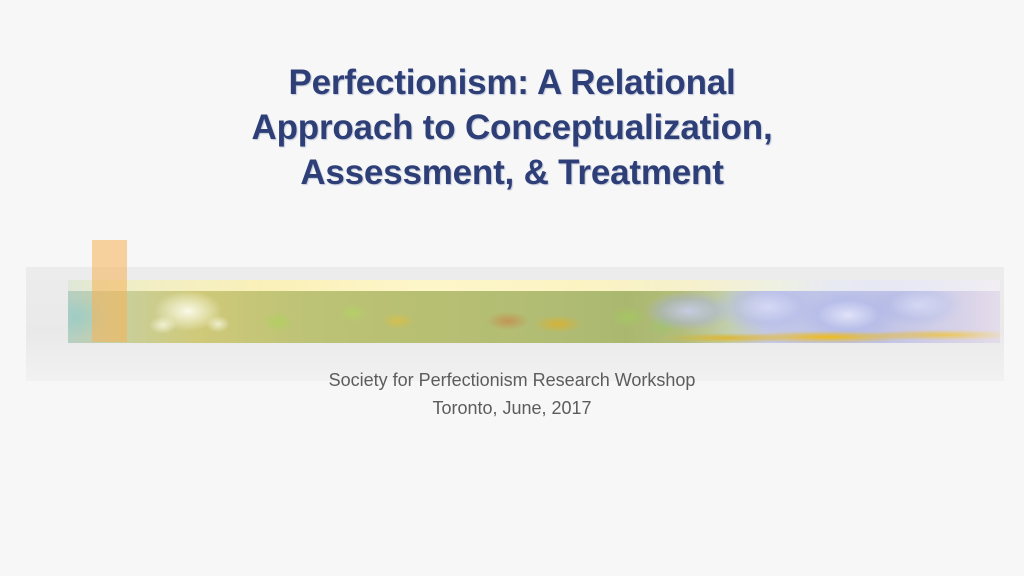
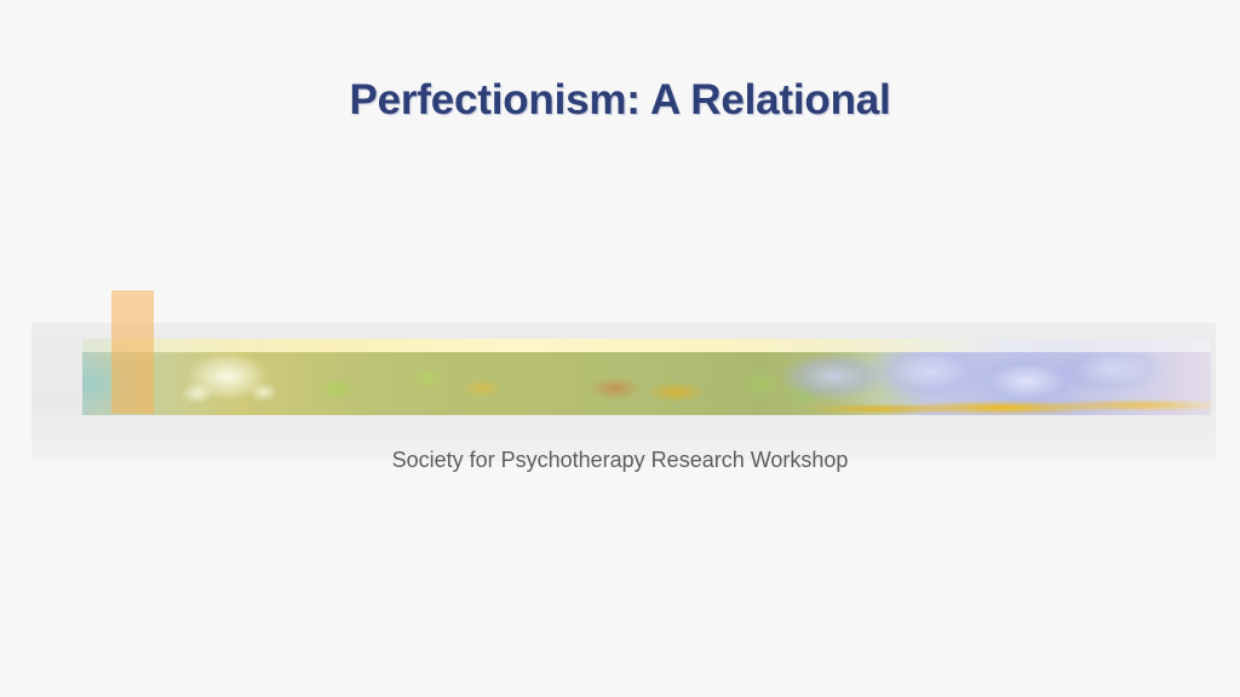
  Perfectionism: A Relational
- Approach to Conceptualization,
- Assessment, & Treatment
- Society for Perfectionism Research Workshop
+ Society for Psychotherapy Research Workshop
- Toronto, June, 2017
